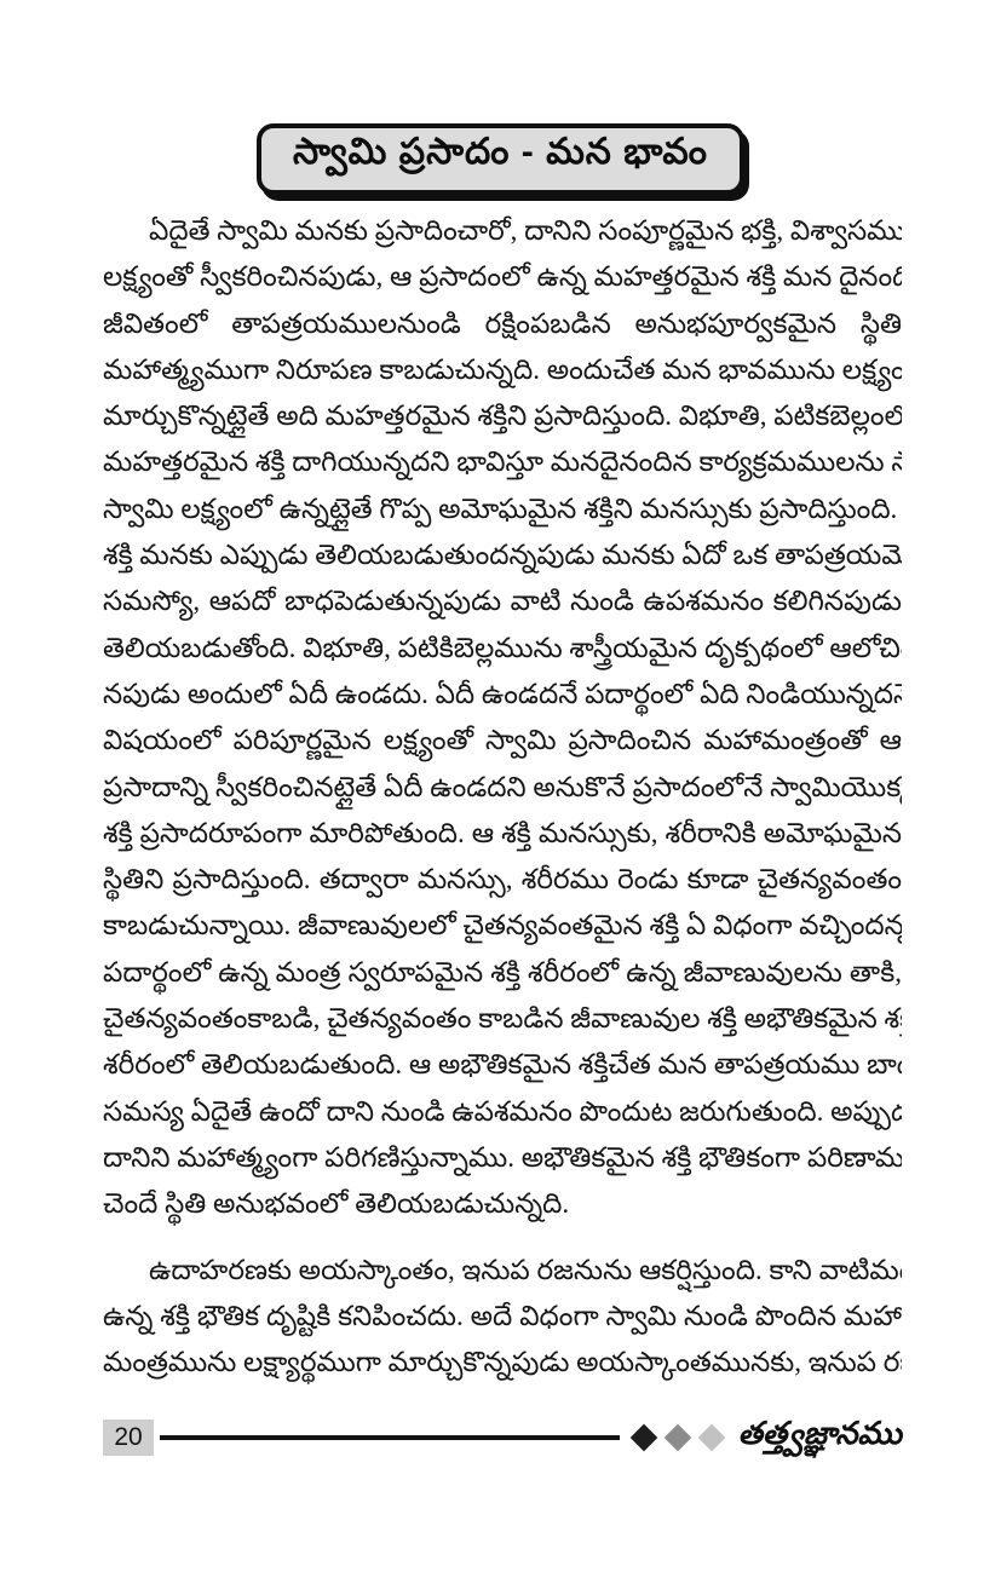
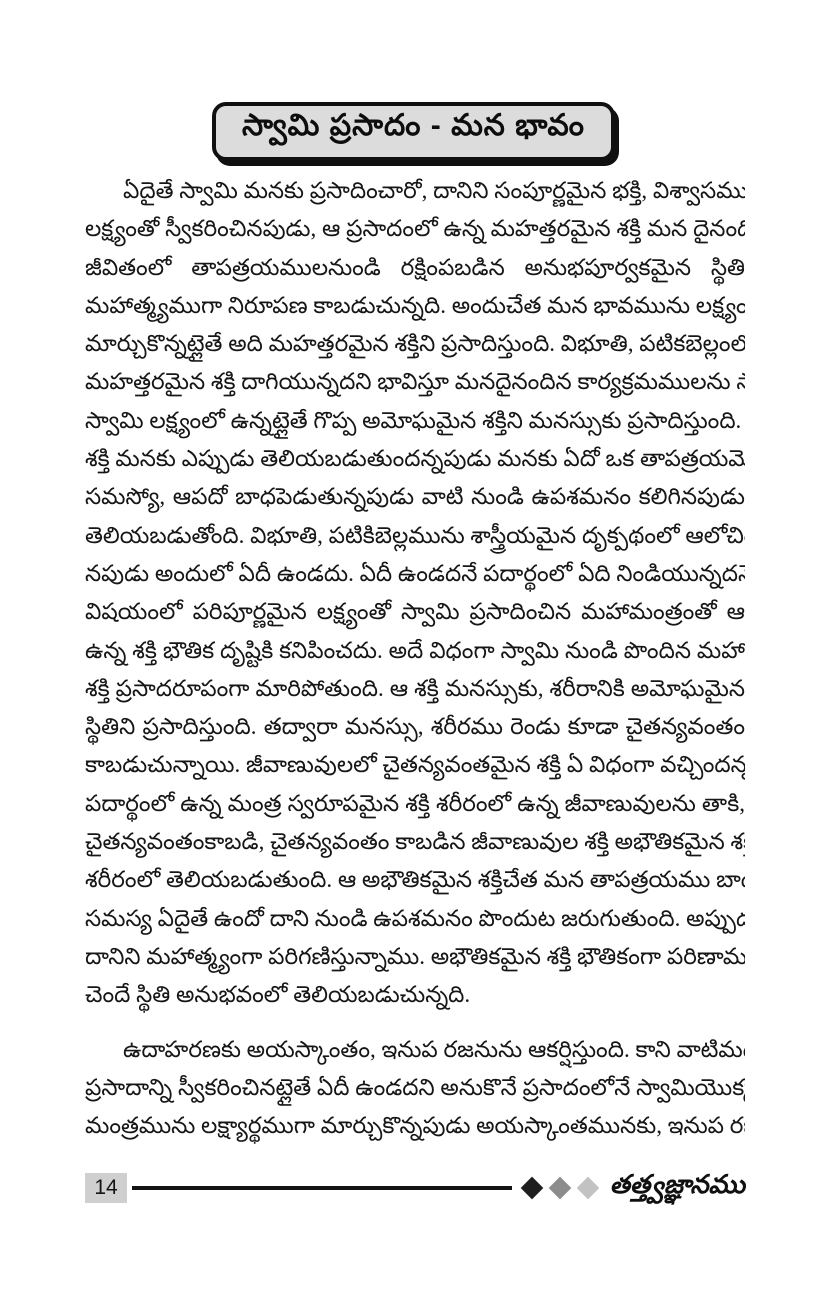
  స్వామి ప్రసాదం - మన భావం
  ఏదైతే స్వామి మనకు ప్రసాదించారో, దానిని సంపూర్ణమైన భక్తి, విశ్వాసము
  లక్ష్యంతో స్వీకరించినపుడు, ఆ ప్రసాదంలో ఉన్న మహత్తరమైన శక్తి మన దైనం
  జీవితంలో తాపత్రయములనుండి రక్షింపబడిన అనుభపూర్వకమైన స్థితి
  మహాత్మ్యముగా నిరూపణ కాబడుచున్నది. అందుచేత మన భావమును లక్ష్యం
  మార్చుకొన్నట్లైతే అది మహత్తరమైన శక్తిని ప్రసాదిస్తుంది. విభూతి, పటికబెల్లంలో
  మహత్తరమైన శక్తి దాగియున్నదని భావిస్తూ మనదైనందిన కార్యక్రమములను
  స్వామి లక్ష్యంలో ఉన్నట్లైతే గొప్ప అమోఘమైన శక్తిని మనస్సుకు ప్రసాదిస్తుంది.
  శక్తి మనకు ఎప్పుడు తెలియబడుతుందన్నపుడు మనకు ఏదో ఒక తాపత్రయమో
  సమస్యో, ఆపదో బాధపెడుతున్నపుడు వాటి నుండి ఉపశమనం కలిగినపుడు
  తెలియబడుతోంది. విభూతి, పటికిబెల్లమును శాస్త్రీయమైన దృక్పథంలో ఆలోచిం
  నపుడు అందులో ఏదీ ఉండదు. ఏదీ ఉండదనే పదార్థంలో ఏది నిండియున్నద
  విషయంలో పరిపూర్ణమైన లక్ష్యంతో స్వామి ప్రసాదించిన మహామంత్రంతో ఆ
- ప్రసాదాన్ని స్వీకరించినట్లైతే ఏదీ ఉండదని అనుకొనే ప్రసాదంలోనే స్వామియొక్క
+ ఉన్న శక్తి భౌతిక దృష్టికి కనిపించదు. అదే విధంగా స్వామి నుండి పొందిన మహా
  శక్తి ప్రసాదరూపంగా మారిపోతుంది. ఆ శక్తి మనస్సుకు, శరీరానికి అమోఘమైన
  స్థితిని ప్రసాదిస్తుంది. తద్వారా మనస్సు, శరీరము రెండు కూడా చైతన్యవంతం
  కాబడుచున్నాయి. జీవాణువులలో చైతన్యవంతమైన శక్తి ఏ విధంగా వచ్చిందన్న
  పదార్థంలో ఉన్న మంత్ర స్వరూపమైన శక్తి శరీరంలో ఉన్న జీవాణువులను తాకి,
  చైతన్యవంతంకాబడి, చైతన్యవంతం కాబడిన జీవాణువుల శక్తి అభౌతికమైన శ
  శరీరంలో తెలియబడుతుంది. ఆ అభౌతికమైన శక్తిచేత మన తాపత్రయము బా
  సమస్య ఏదైతే ఉందో దాని నుండి ఉపశమనం పొందుట జరుగుతుంది. అప్పు
  దానిని మహాత్మ్యంగా పరిగణిస్తున్నాము. అభౌతికమైన శక్తి భౌతికంగా పరిణామం
  చెందే స్థితి అనుభవంలో తెలియబడుచున్నది.
  ఉదాహరణకు అయస్కాంతం, ఇనుప రజనును ఆకర్షిస్తుంది. కాని వాటిమ
- ఉన్న శక్తి భౌతిక దృష్టికి కనిపించదు. అదే విధంగా స్వామి నుండి పొందిన మహా
+ ప్రసాదాన్ని స్వీకరించినట్లైతే ఏదీ ఉండదని అనుకొనే ప్రసాదంలోనే స్వామియొక్క
  మంత్రమును లక్ష్యార్థముగా మార్చుకొన్నపుడు అయస్కాంతమునకు, ఇనుప ర
- 20
+ 14
  తత్త్వజ్ఞానము
